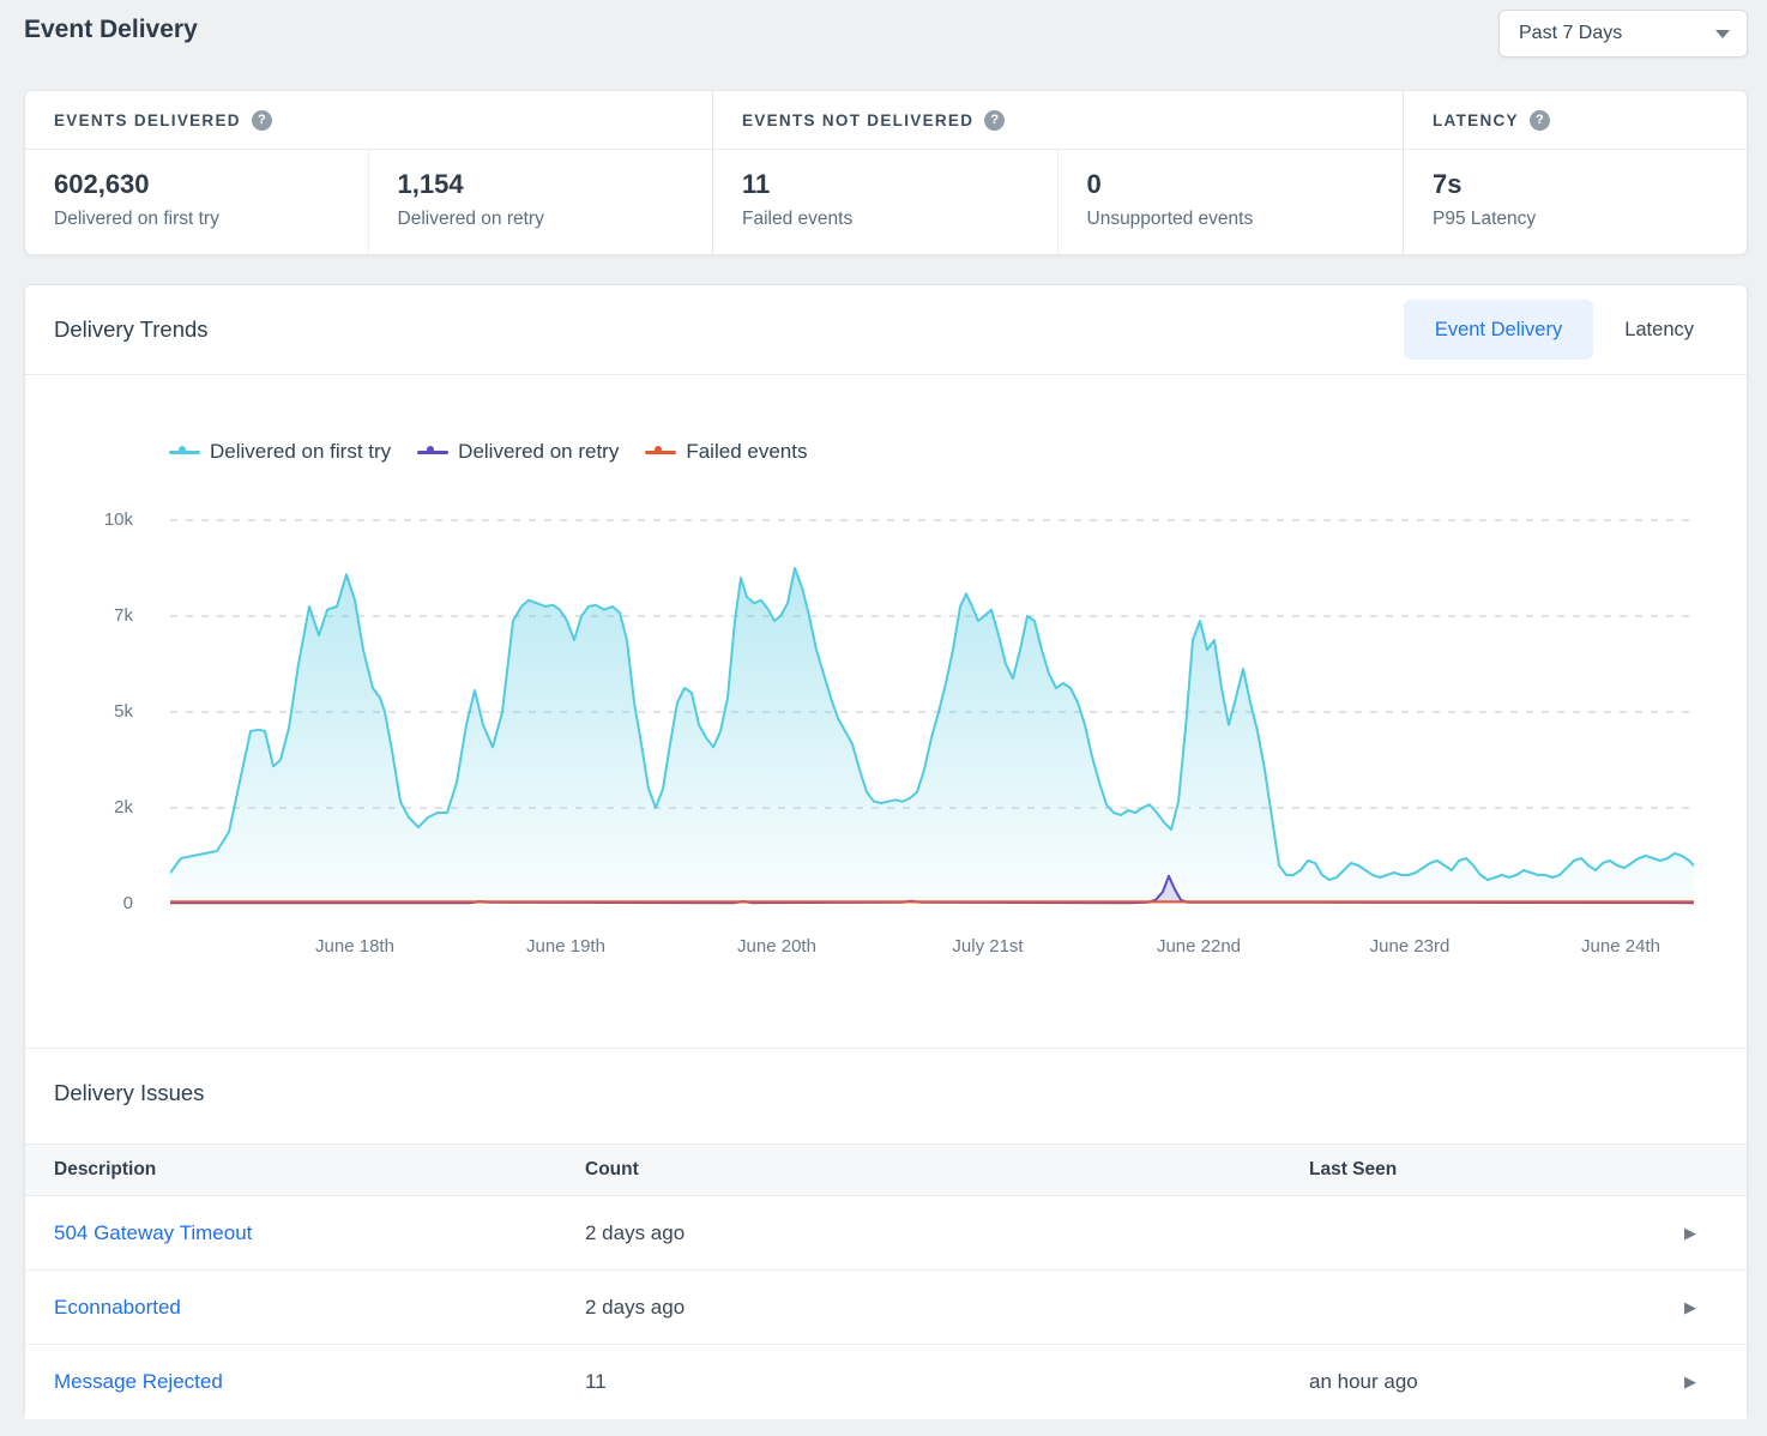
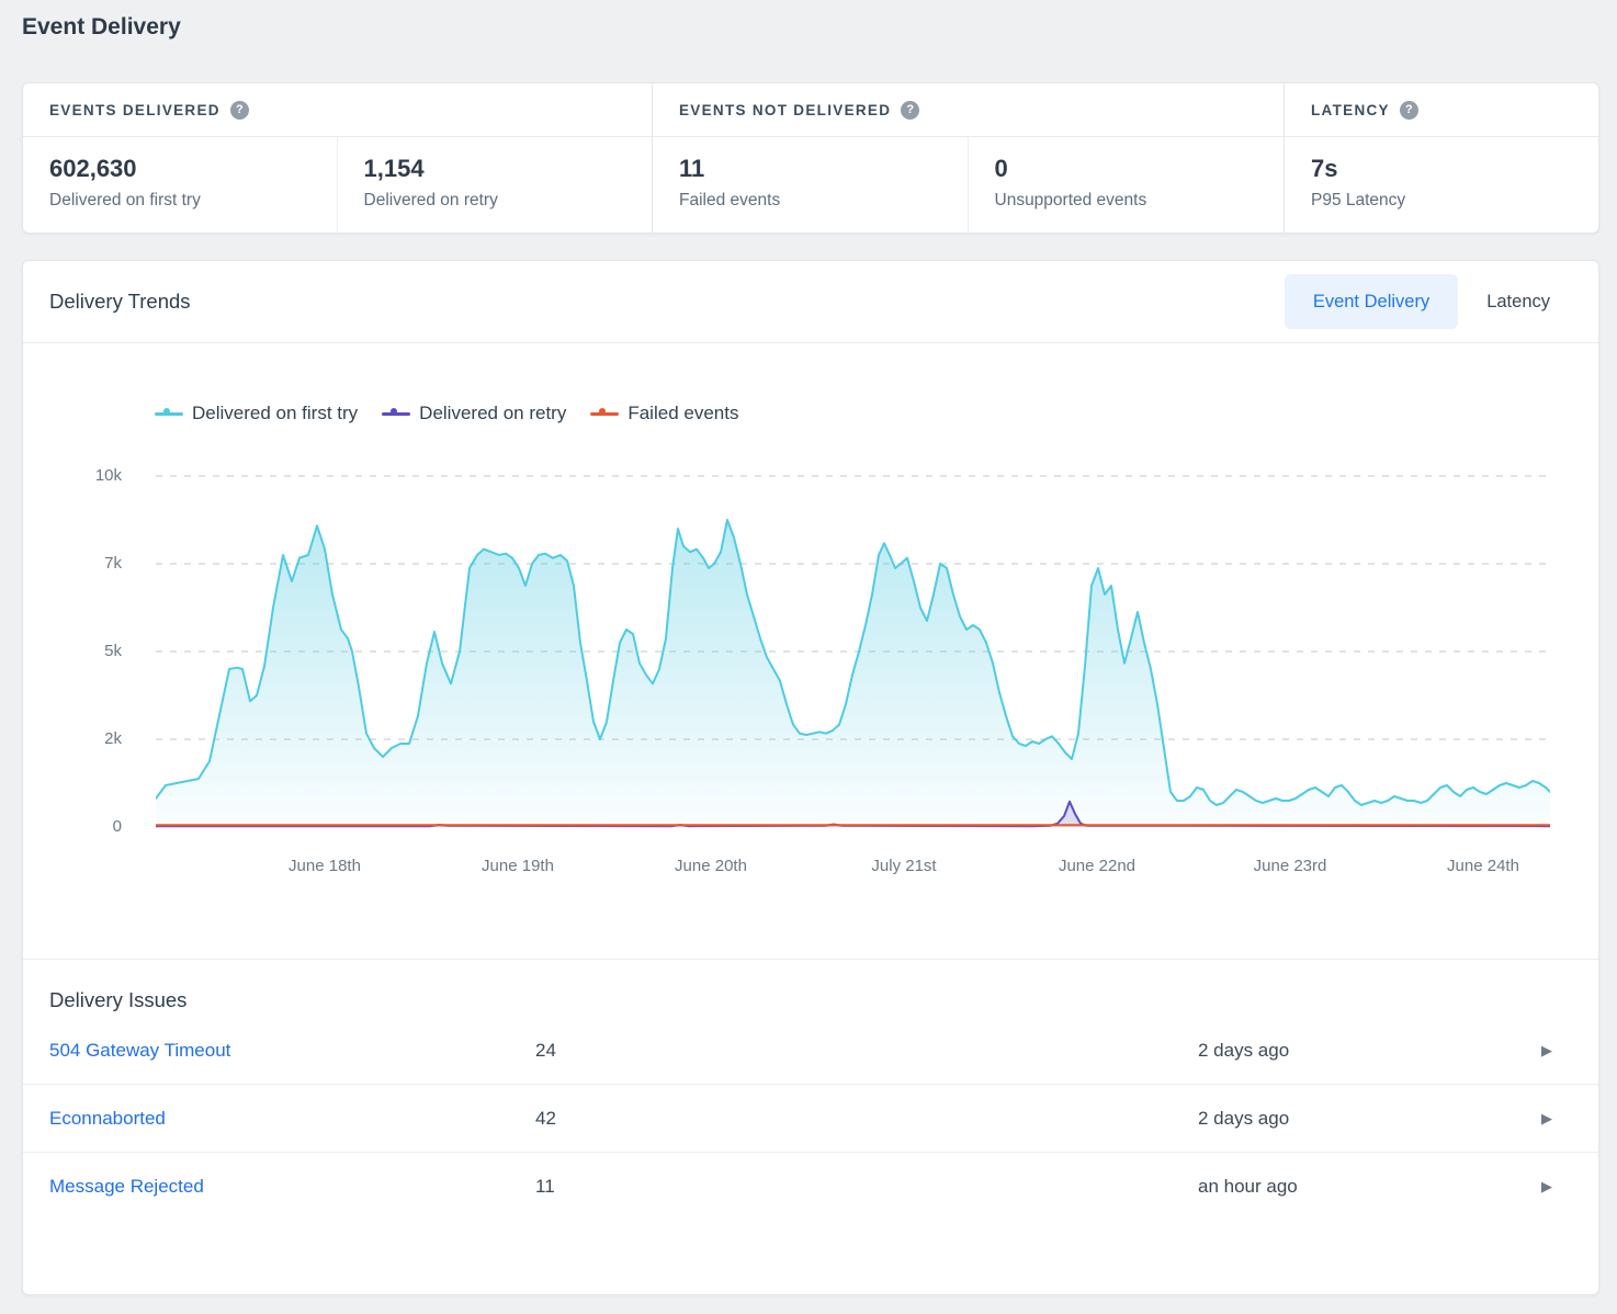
  Event Delivery
- Past 7 Days
  EVENTS DELIVERED
  ?
  602,630
  Delivered on first try
  1,154
  Delivered on retry
  EVENTS NOT DELIVERED
  ?
  11
  Failed events
  0
  Unsupported events
  LATENCY
  ?
  7s
  P95 Latency
  Delivery Trends
  Event Delivery
  Latency
  Delivered on first try
  Delivered on retry
  Failed events
  0
  2k
  5k
  7k
  10k
  June 18th
  June 19th
  June 20th
  July 21st
  June 22nd
  June 23rd
  June 24th
  Delivery Issues
- Description
- Count
- Last Seen
  504 Gateway Timeout
+ 24
  2 days ago
  ▶
  Econnaborted
+ 42
  2 days ago
  ▶
  Message Rejected
  11
  an hour ago
  ▶
